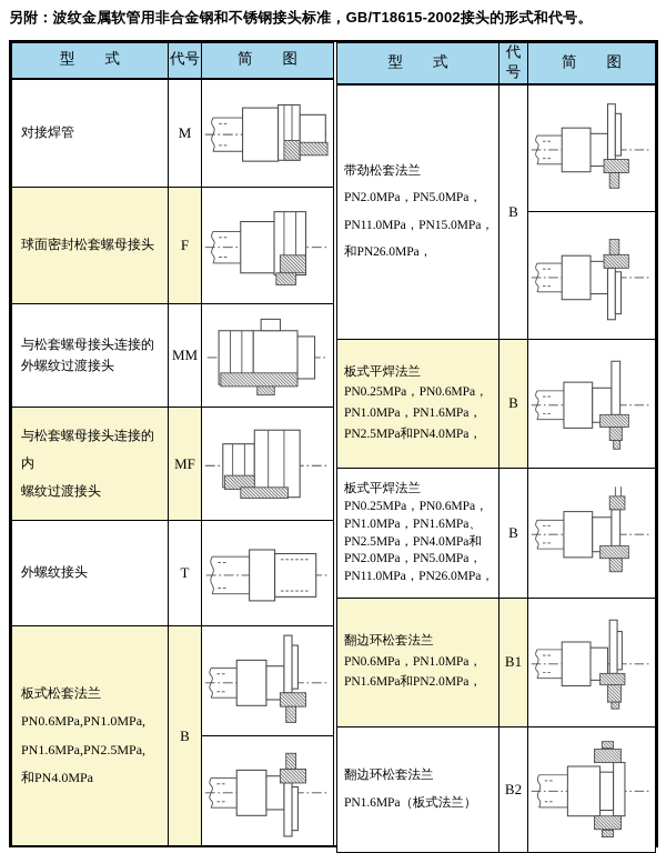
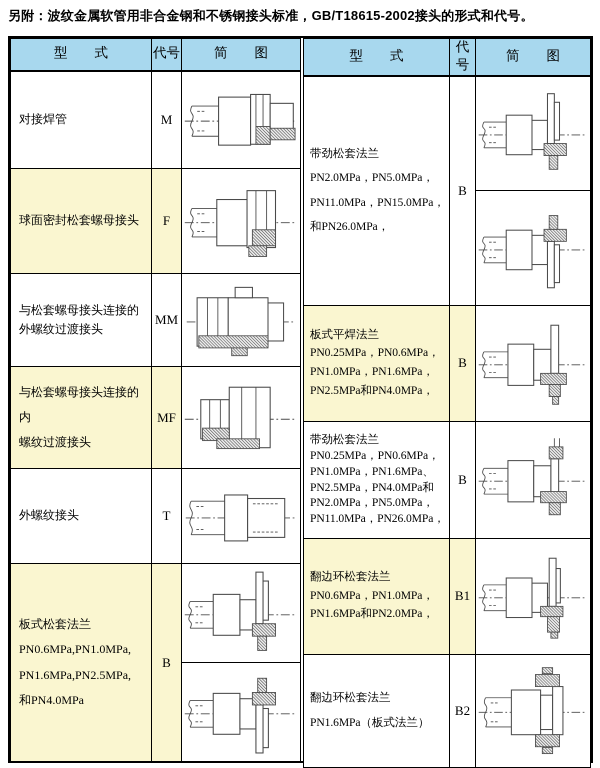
  另附：波纹金属软管用非合金钢和不锈钢接头标准，GB/T18615-2002接头的形式和代号。
  型 式	代号	简 图
  对接焊管	M
  球面密封松套螺母接头	F
  与松套螺母接头连接的 外螺纹过渡接头	MM
  与松套螺母接头连接的内 螺纹过渡接头	MF
  外螺纹接头	T
  板式松套法兰 PN0.6MPa,PN1.0MPa, PN1.6MPa,PN2.5MPa, 和PN4.0MPa	B
  型 式	代号	简 图
  带劲松套法兰 PN2.0MPa，PN5.0MPa， PN11.0MPa，PN15.0MPa， 和PN26.0MPa，	B
  板式平焊法兰 PN0.25MPa，PN0.6MPa， PN1.0MPa，PN1.6MPa， PN2.5MPa和PN4.0MPa，	B
- 板式平焊法兰 PN0.25MPa，PN0.6MPa， PN1.0MPa，PN1.6MPa、 PN2.5MPa，PN4.0MPa和 PN2.0MPa，PN5.0MPa， PN11.0MPa，PN26.0MPa，	B
+ 带劲松套法兰 PN0.25MPa，PN0.6MPa， PN1.0MPa，PN1.6MPa、 PN2.5MPa，PN4.0MPa和 PN2.0MPa，PN5.0MPa， PN11.0MPa，PN26.0MPa，	B
  翻边环松套法兰 PN0.6MPa，PN1.0MPa， PN1.6MPa和PN2.0MPa，	B1
  翻边环松套法兰 PN1.6MPa（板式法兰）	B2
